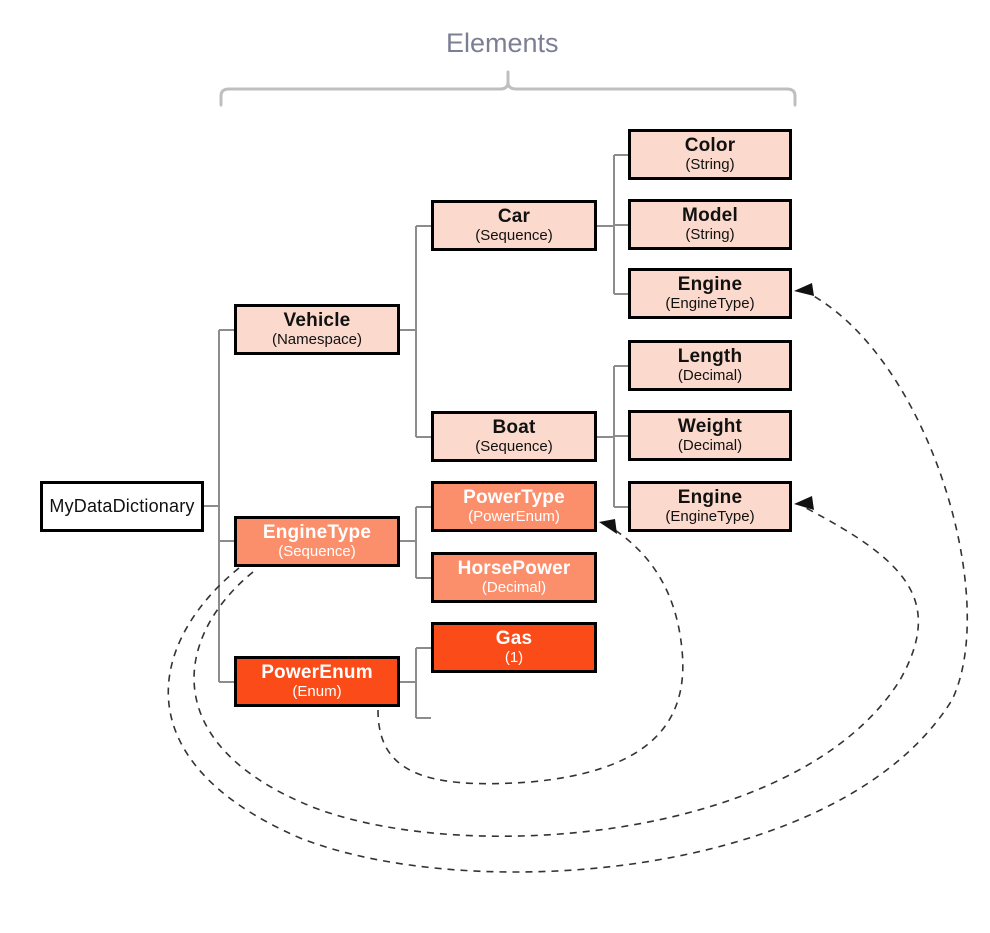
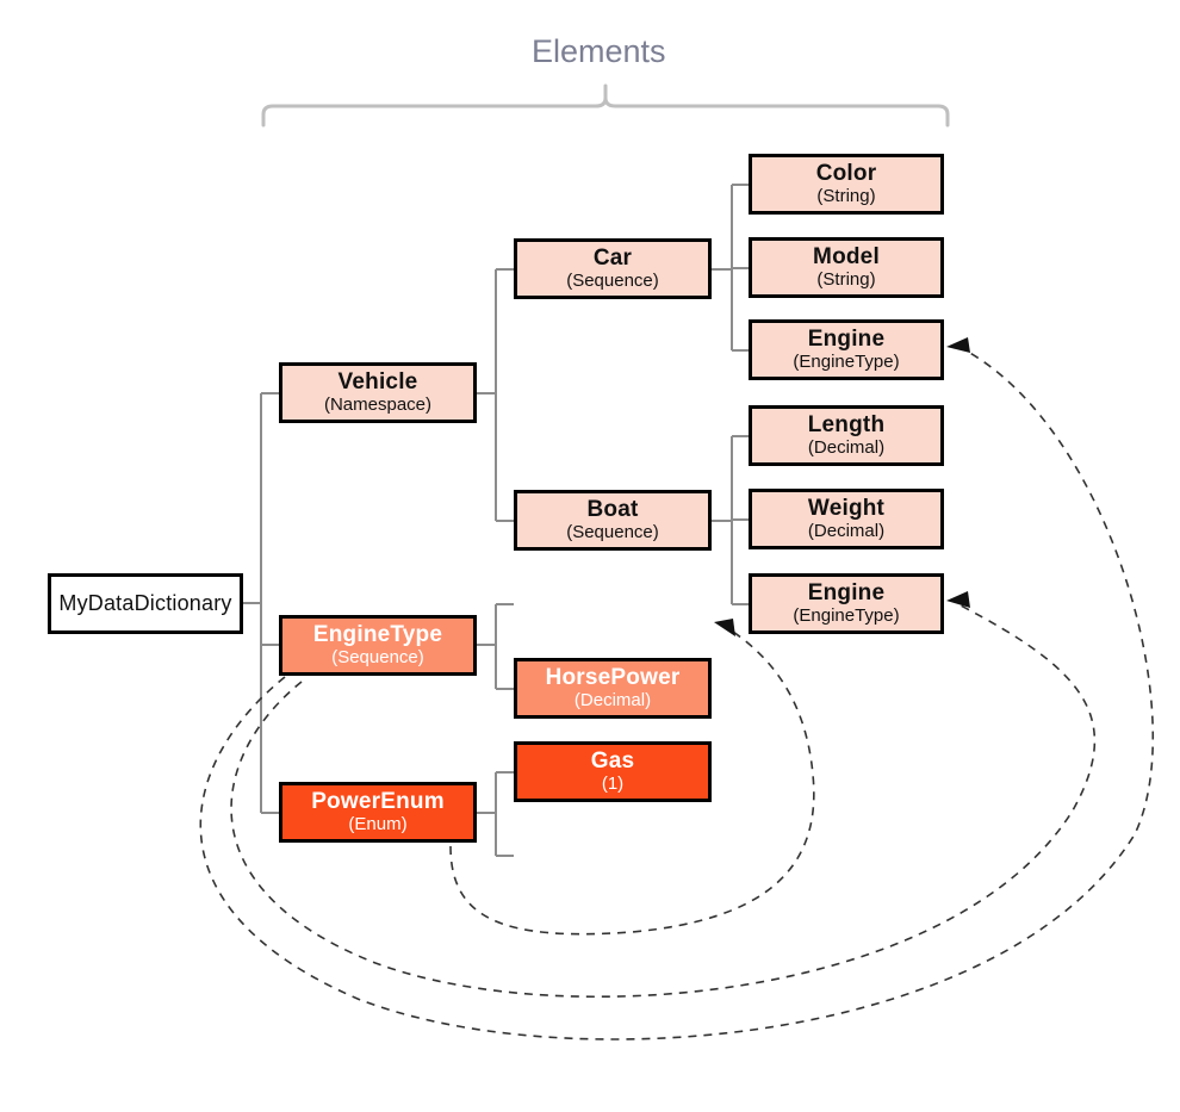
  Elements
  MyDataDictionary
  Vehicle
  (Namespace)
  EngineType
  (Sequence)
  PowerEnum
  (Enum)
  Car
  (Sequence)
  Boat
  (Sequence)
- PowerType
- (PowerEnum)
  HorsePower
  (Decimal)
  Gas
  (1)
  Color
  (String)
  Model
  (String)
  Engine
  (EngineType)
  Length
  (Decimal)
  Weight
  (Decimal)
  Engine
  (EngineType)
